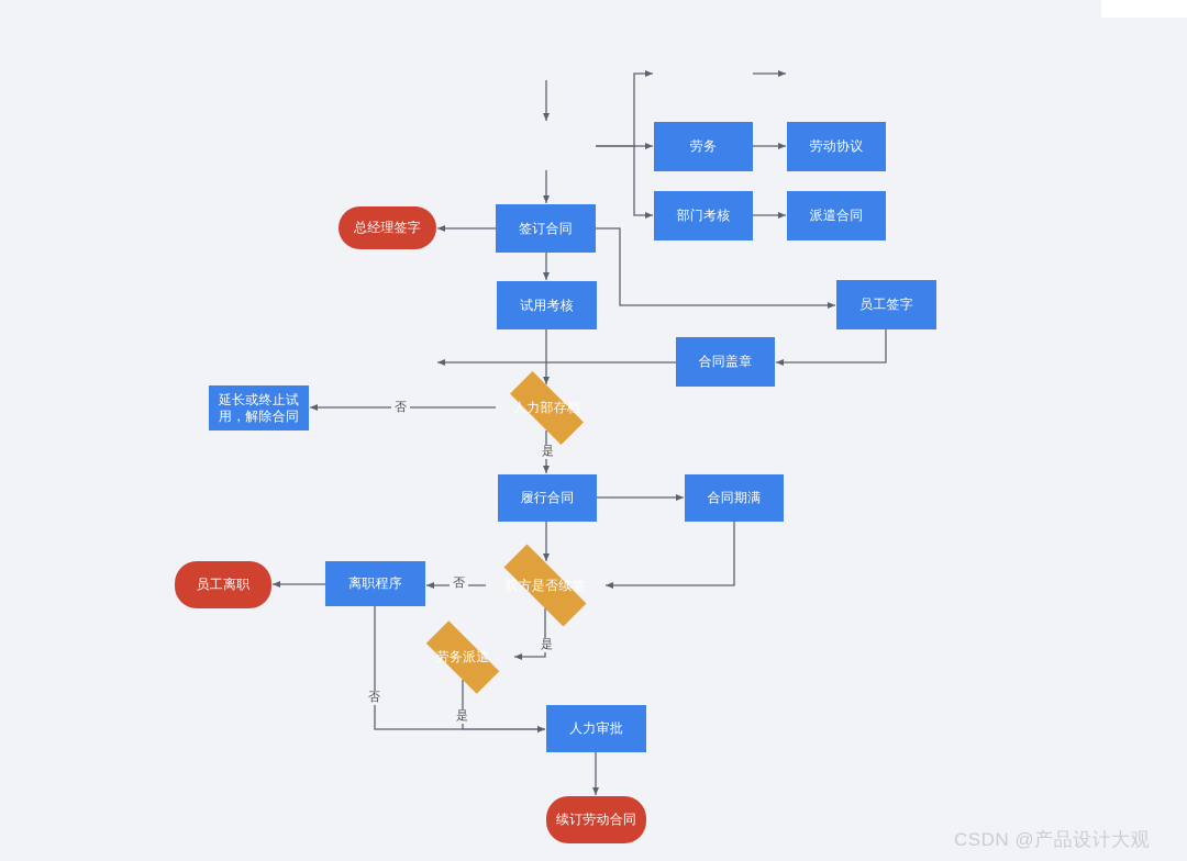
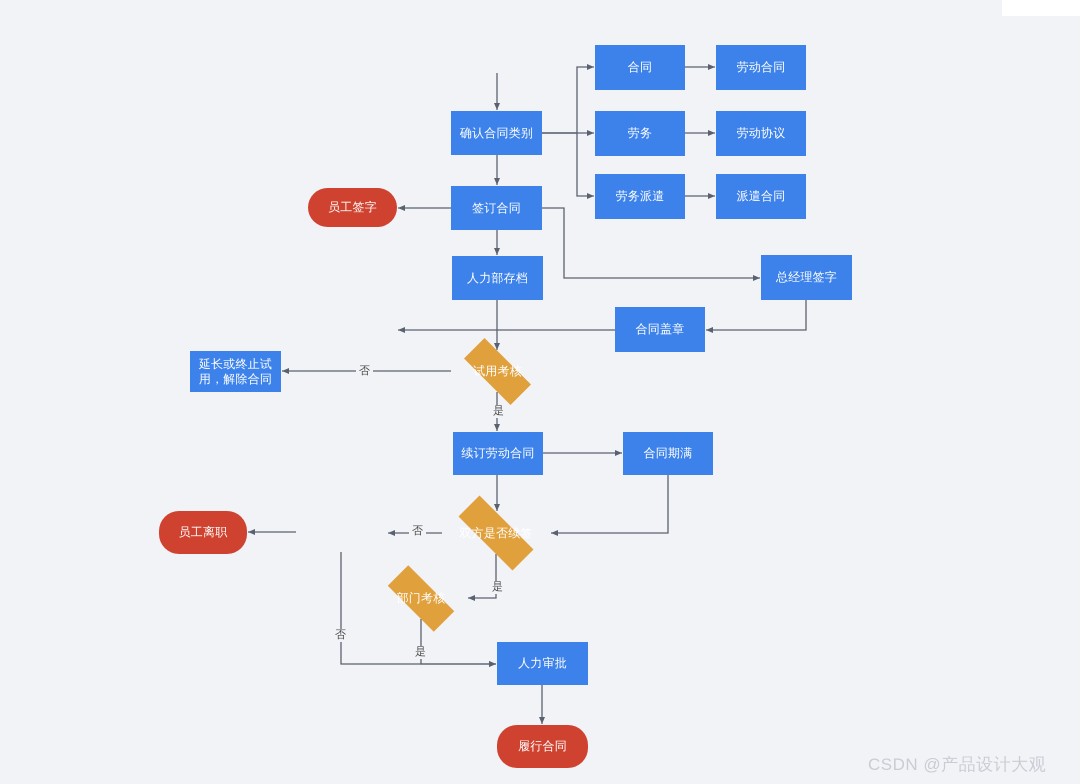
+ 确认合同类别
+ 合同
+ 劳动合同
  劳务
  劳动协议
- 部门考核
+ 劳务派遣
  派遣合同
  签订合同
- 总经理签字
+ 员工签字
- 试用考核
+ 人力部存档
- 员工签字
+ 总经理签字
  合同盖章
  延长或终止试用，解除合同
- 人力部存档
+ 试用考核
- 履行合同
+ 续订劳动合同
  合同期满
  双方是否续签
- 离职程序
  员工离职
- 劳务派遣
+ 部门考核
  人力审批
- 续订劳动合同
+ 履行合同
  否
  是
  否
  是
  否
  是
  CSDN @产品设计大观
